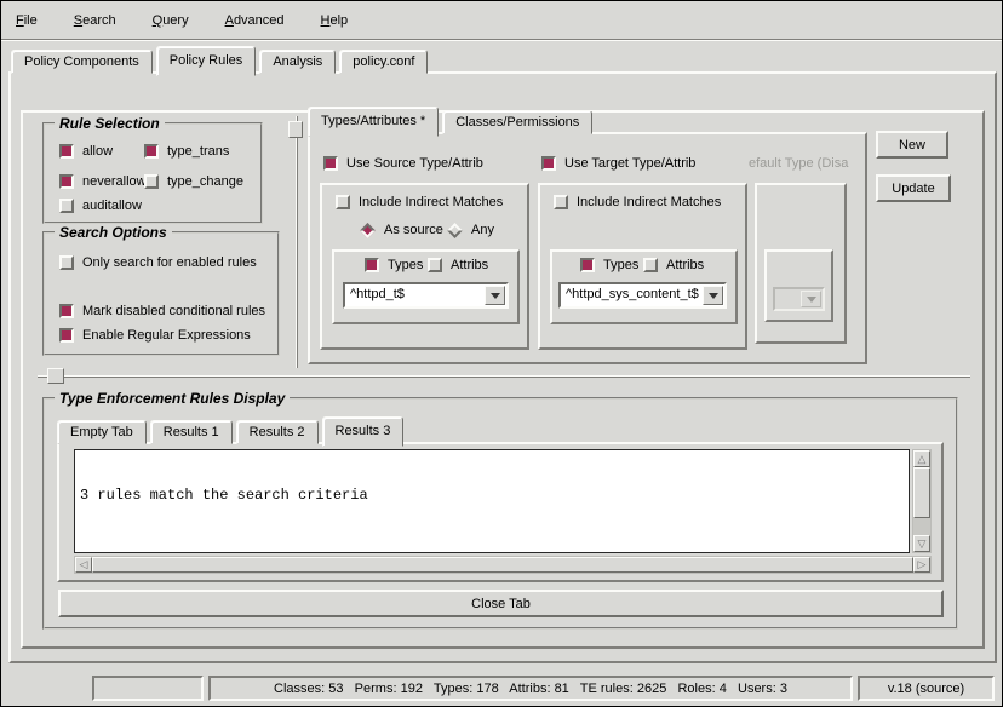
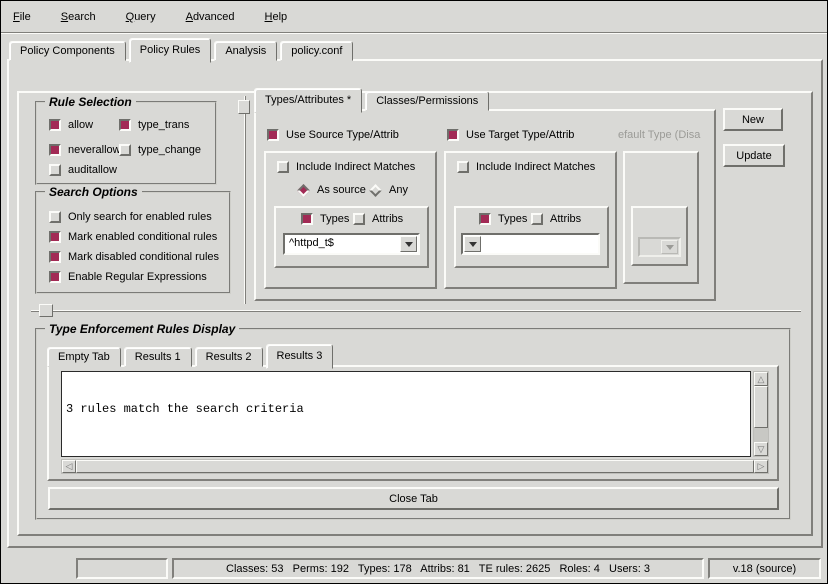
  File
  Search
  Query
  Advanced
  Help
  Policy Components
  Policy Rules
  Analysis
  policy.conf
  Rule Selection
  allow
  type_trans
  neverallow
  type_change
  auditallow
  Search Options
  Only search for enabled rules
+ Mark enabled conditional rules
  Mark disabled conditional rules
  Enable Regular Expressions
  Types/Attributes *
  Classes/Permissions
  Use Source Type/Attrib
  Include Indirect Matches
  As source
  Any
  Types
  Attribs
  ^httpd_t$
  Use Target Type/Attrib
  Include Indirect Matches
  Types
  Attribs
- ^httpd_sys_content_t$
  efault Type (Disa
  New
  Update
  Type Enforcement Rules Display
  Empty Tab
  Results 1
  Results 2
  Results 3
  3 rules match the search criteria
  △
  ▽
  ◁
  ▷
  Close Tab
  Classes: 53 Perms: 192 Types: 178 Attribs: 81 TE rules: 2625 Roles: 4 Users: 3
  v.18 (source)
